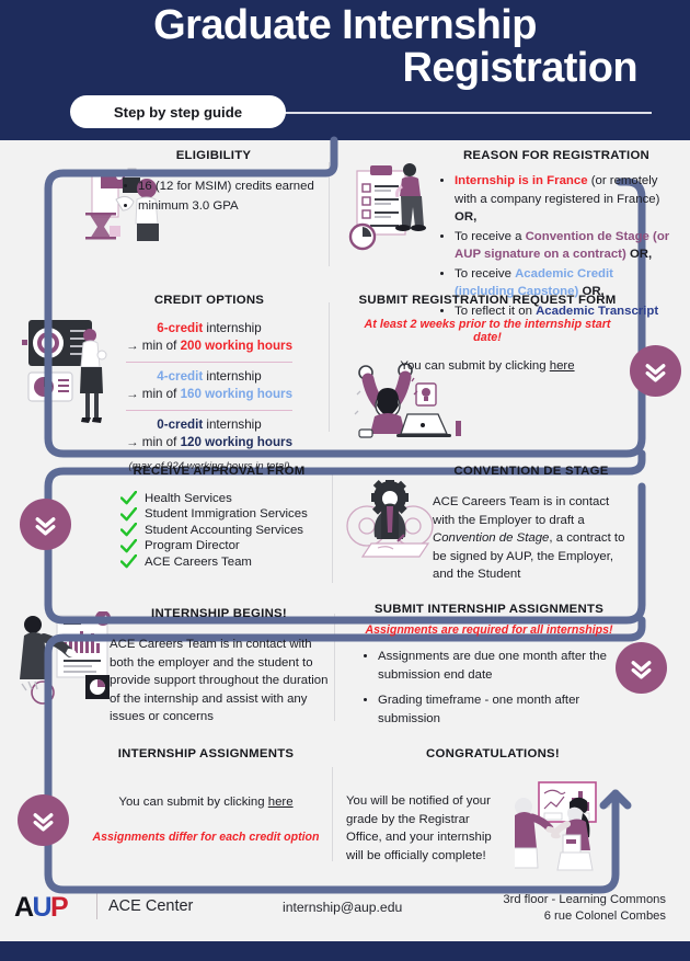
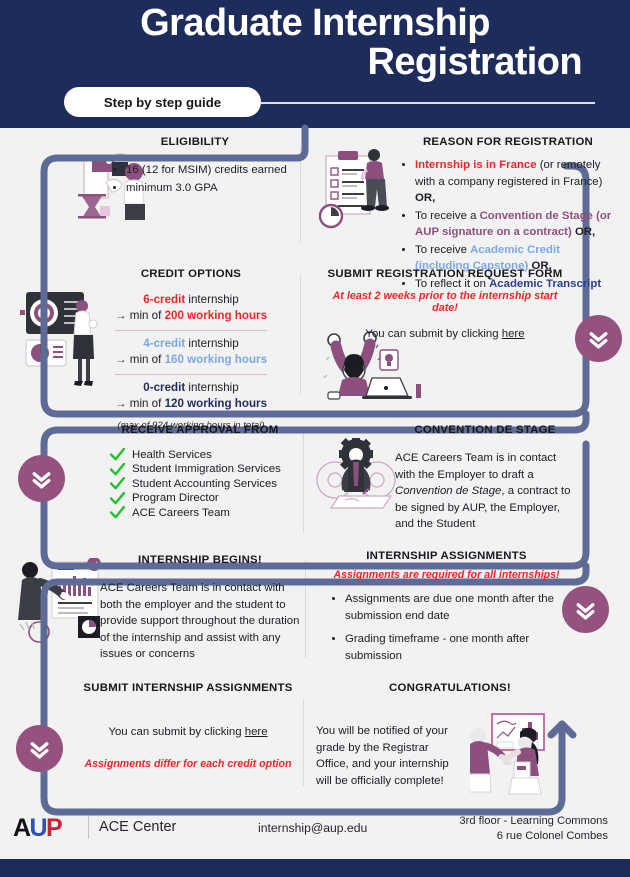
  Graduate Internship
  Registration
  Step by step guide
  ELIGIBILITY
  16 (12 for MSIM) credits earned
  minimum 3.0 GPA
  REASON FOR REGISTRATION
  Internship is in France (or remotely with a company registered in France) OR,
  To receive a Convention de Stage (or AUP signature on a contract) OR,
  To receive Academic Credit (including Capstone) OR,
  To reflect it on Academic Transcript
  CREDIT OPTIONS
  6-credit internship
  → min of 200 working hours
  4-credit internship
  → min of 160 working hours
  0-credit internship
  → min of 120 working hours
  (max of 924 working hours in total)
  SUBMIT REGISTRATION REQUEST FORM
  At least 2 weeks prior to the internship start date!
  You can submit by clicking here
  RECEIVE APPROVAL FROM
  Health Services
  Student Immigration Services
  Student Accounting Services
  Program Director
  ACE Careers Team
  CONVENTION DE STAGE
  ACE Careers Team is in contact with the Employer to draft a Convention de Stage, a contract to be signed by AUP, the Employer, and the Student
  INTERNSHIP BEGINS!
  ACE Careers Team is in contact with both the employer and the student to provide support throughout the duration of the internship and assist with any issues or concerns
- SUBMIT INTERNSHIP ASSIGNMENTS
+ INTERNSHIP ASSIGNMENTS
  Assignments are required for all internships!
  Assignments are due one month after the submission end date
  Grading timeframe - one month after submission
- INTERNSHIP ASSIGNMENTS
+ SUBMIT INTERNSHIP ASSIGNMENTS
  You can submit by clicking here
  Assignments differ for each credit option
  CONGRATULATIONS!
  You will be notified of your grade by the Registrar Office, and your internship will be officially complete!
  AUP
  ACE Center
  internship@aup.edu
  3rd floor - Learning Commons
  6 rue Colonel Combes
